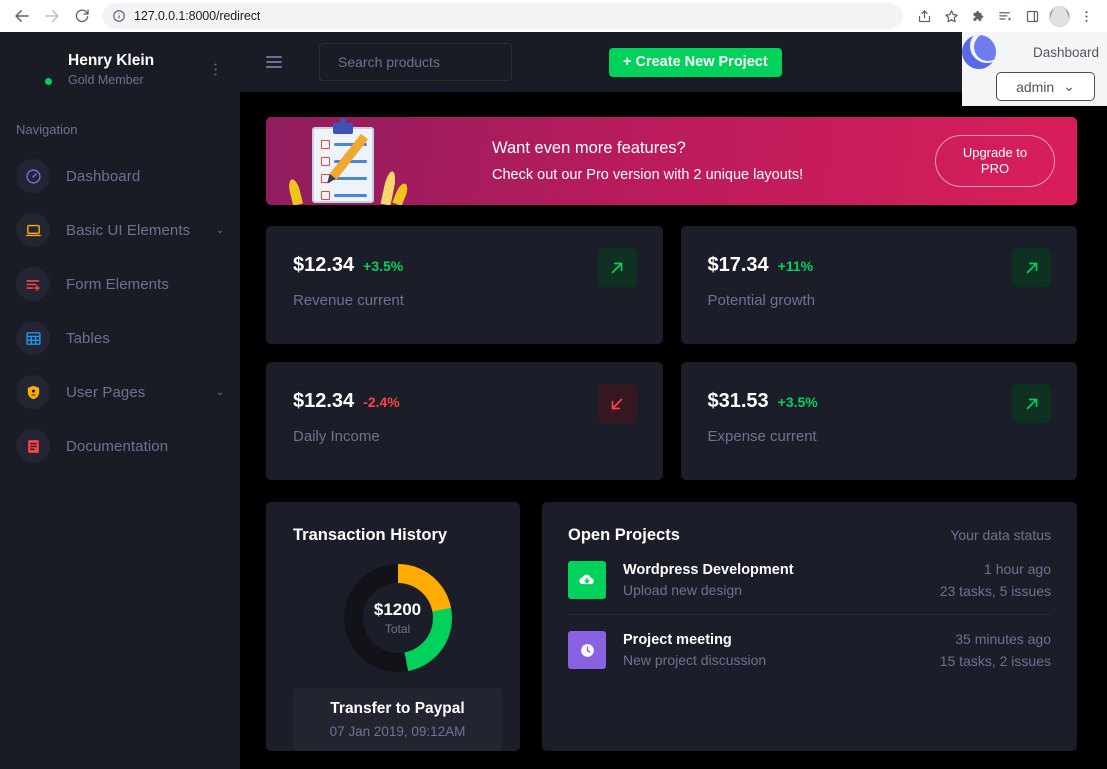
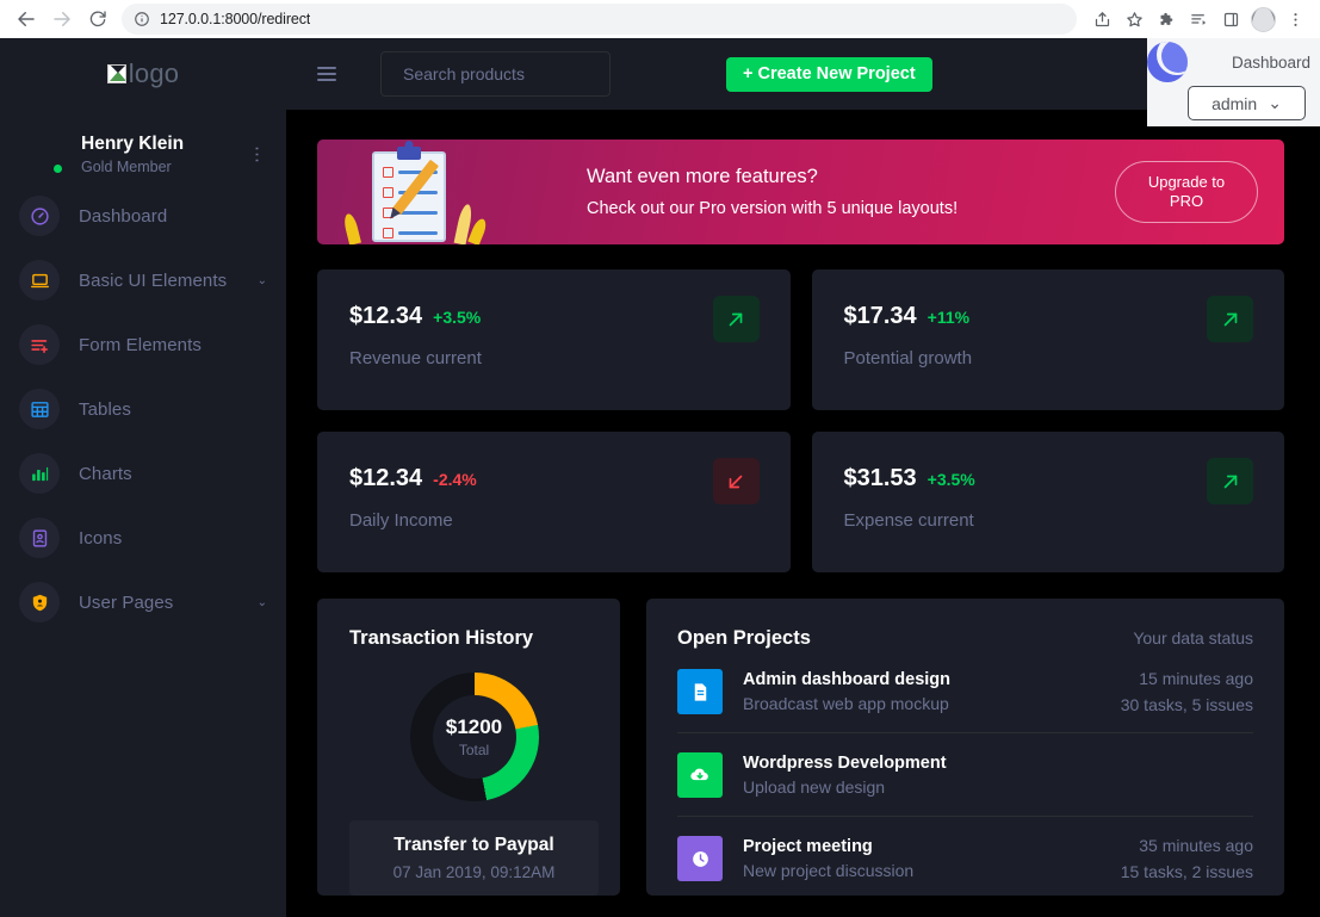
  127.0.0.1:8000/redirect
+ logo
  Henry Klein
  Gold Member
- Navigation
  Dashboard
  Basic UI Elements
  ⌄
  Form Elements
  Tables
+ Charts
+ Icons
  User Pages
  ⌄
- Documentation
  Search products
  + Create New Project
  Want even more features?
- Check out our Pro version with 2 unique layouts!
+ Check out our Pro version with 5 unique layouts!
  Upgrade to
  PRO
  $12.34
  +3.5%
  Revenue current
  $17.34
  +11%
  Potential growth
  $12.34
  -2.4%
  Daily Income
  $31.53
  +3.5%
  Expense current
  Transaction History
  $1200
  Total
  Transfer to Paypal
  07 Jan 2019, 09:12AM
  Open Projects
  Your data status
+ Admin dashboard design
+ Broadcast web app mockup
+ 15 minutes ago
+ 30 tasks, 5 issues
  Wordpress Development
  Upload new design
- 1 hour ago
- 23 tasks, 5 issues
  Project meeting
  New project discussion
  35 minutes ago
  15 tasks, 2 issues
  Dashboard
  admin
  ⌄
